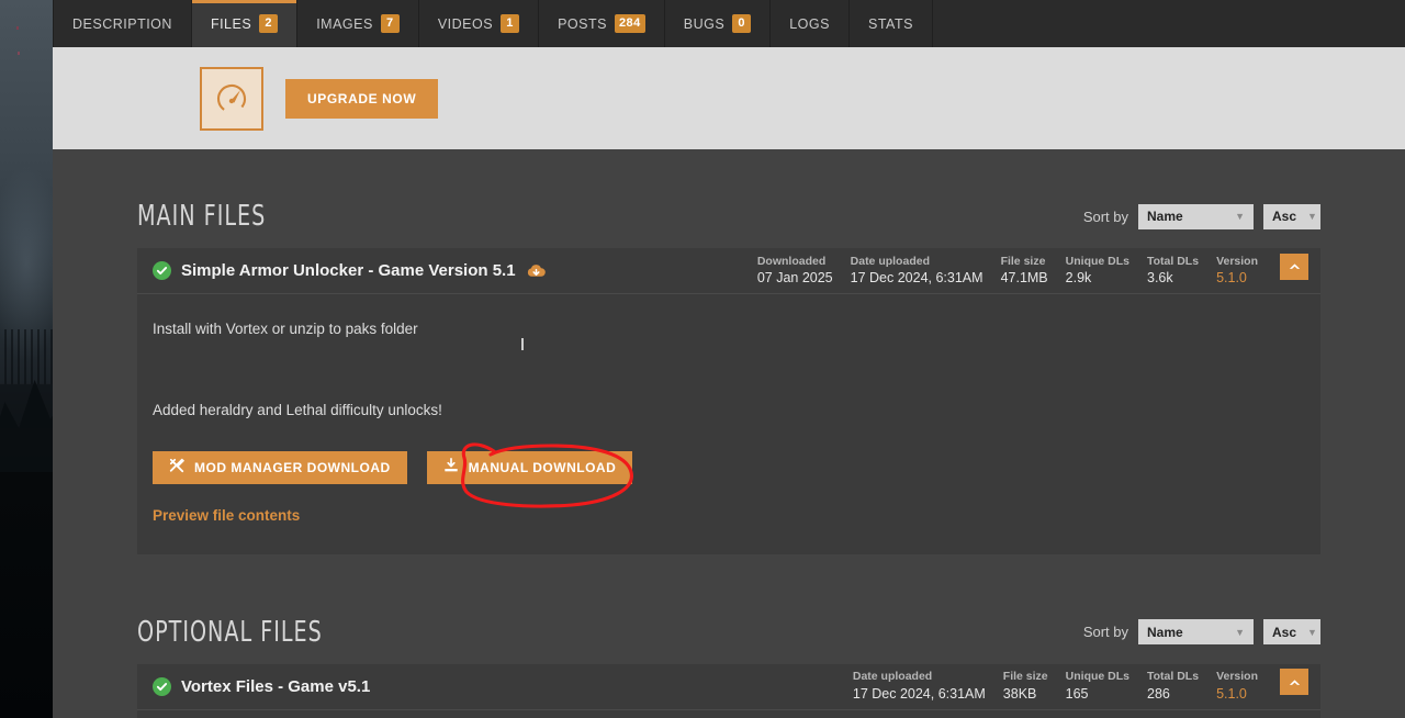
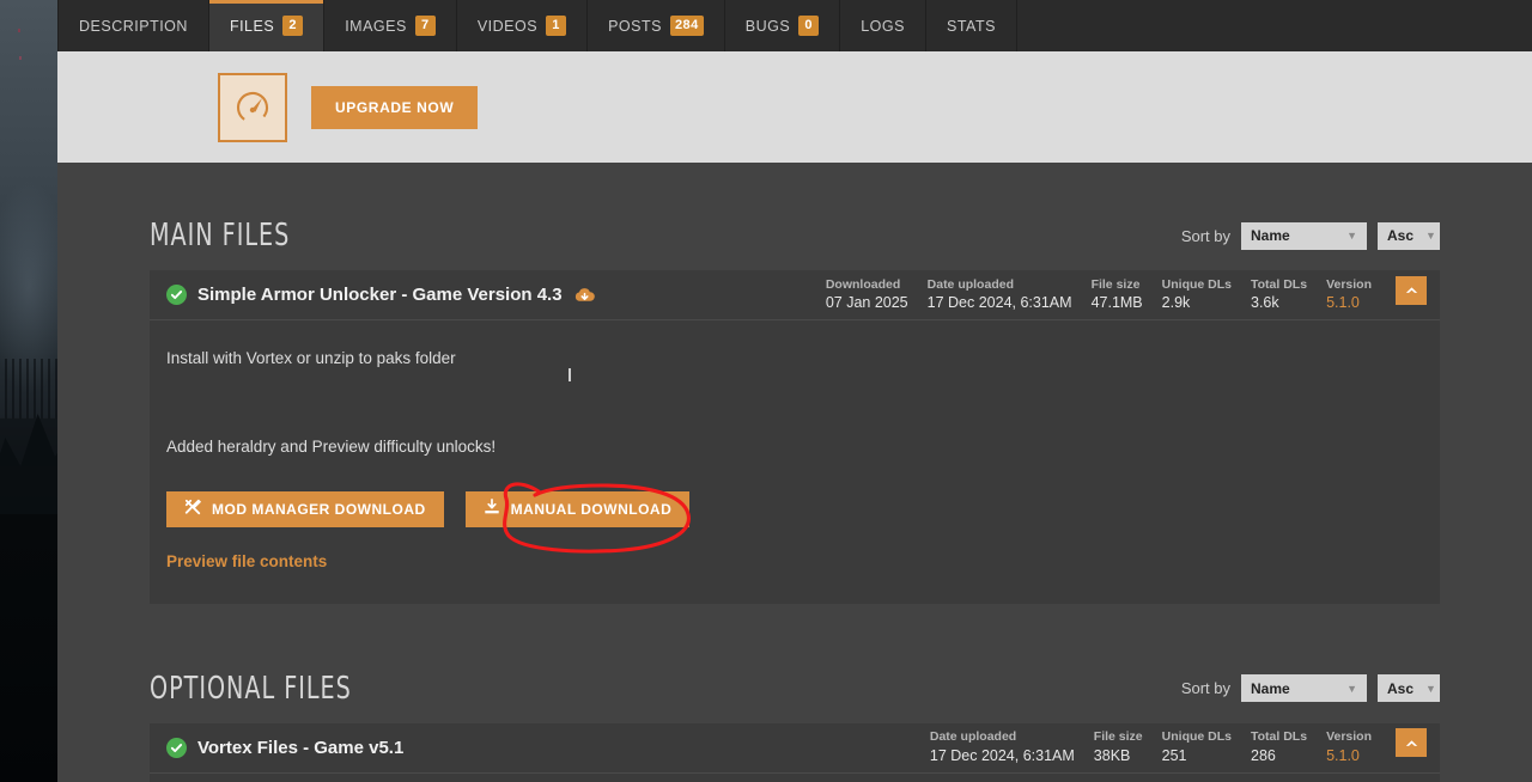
  DESCRIPTION
  FILES
  2
  IMAGES
  7
  VIDEOS
  1
  POSTS
  284
  BUGS
  0
  LOGS
  STATS
  UPGRADE NOW
  MAIN FILES
  Sort by
  Name
  ▼
  Asc
  ▼
- Simple Armor Unlocker - Game Version 5.1
+ Simple Armor Unlocker - Game Version 4.3
  Downloaded
  07 Jan 2025
  Date uploaded
  17 Dec 2024, 6:31AM
  File size
  47.1MB
  Unique DLs
  2.9k
  Total DLs
  3.6k
  Version
  5.1.0
  Install with Vortex or unzip to paks folder
- Added heraldry and Lethal difficulty unlocks!
+ Added heraldry and Preview difficulty unlocks!
  MOD MANAGER DOWNLOAD
  MANUAL DOWNLOAD
  Preview file contents
  OPTIONAL FILES
  Sort by
  Name
  ▼
  Asc
  ▼
  Vortex Files - Game v5.1
  Date uploaded
  17 Dec 2024, 6:31AM
  File size
  38KB
  Unique DLs
- 165
+ 251
  Total DLs
  286
  Version
  5.1.0
